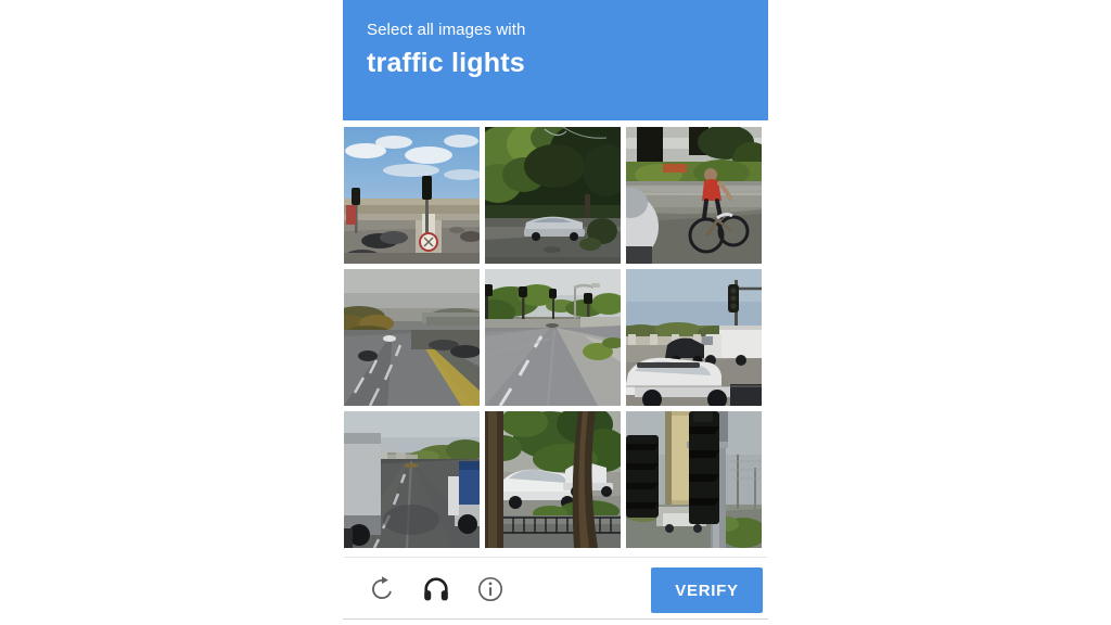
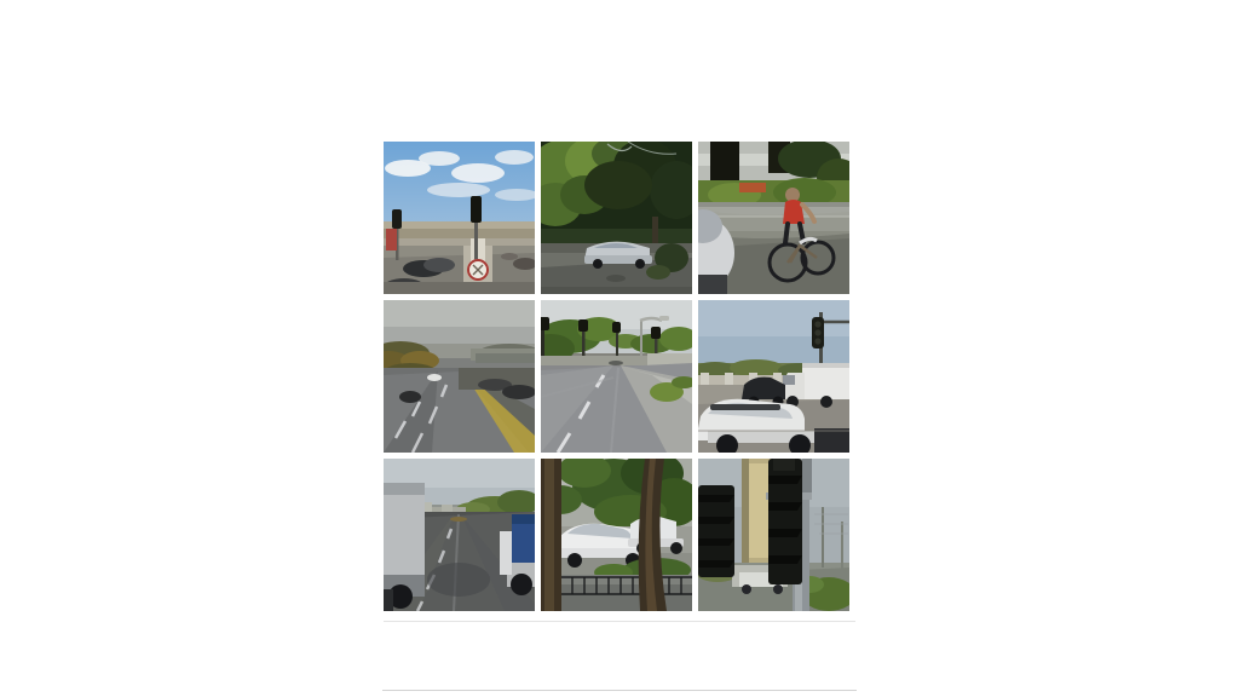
- Select all images with
- traffic lights
- VERIFY
